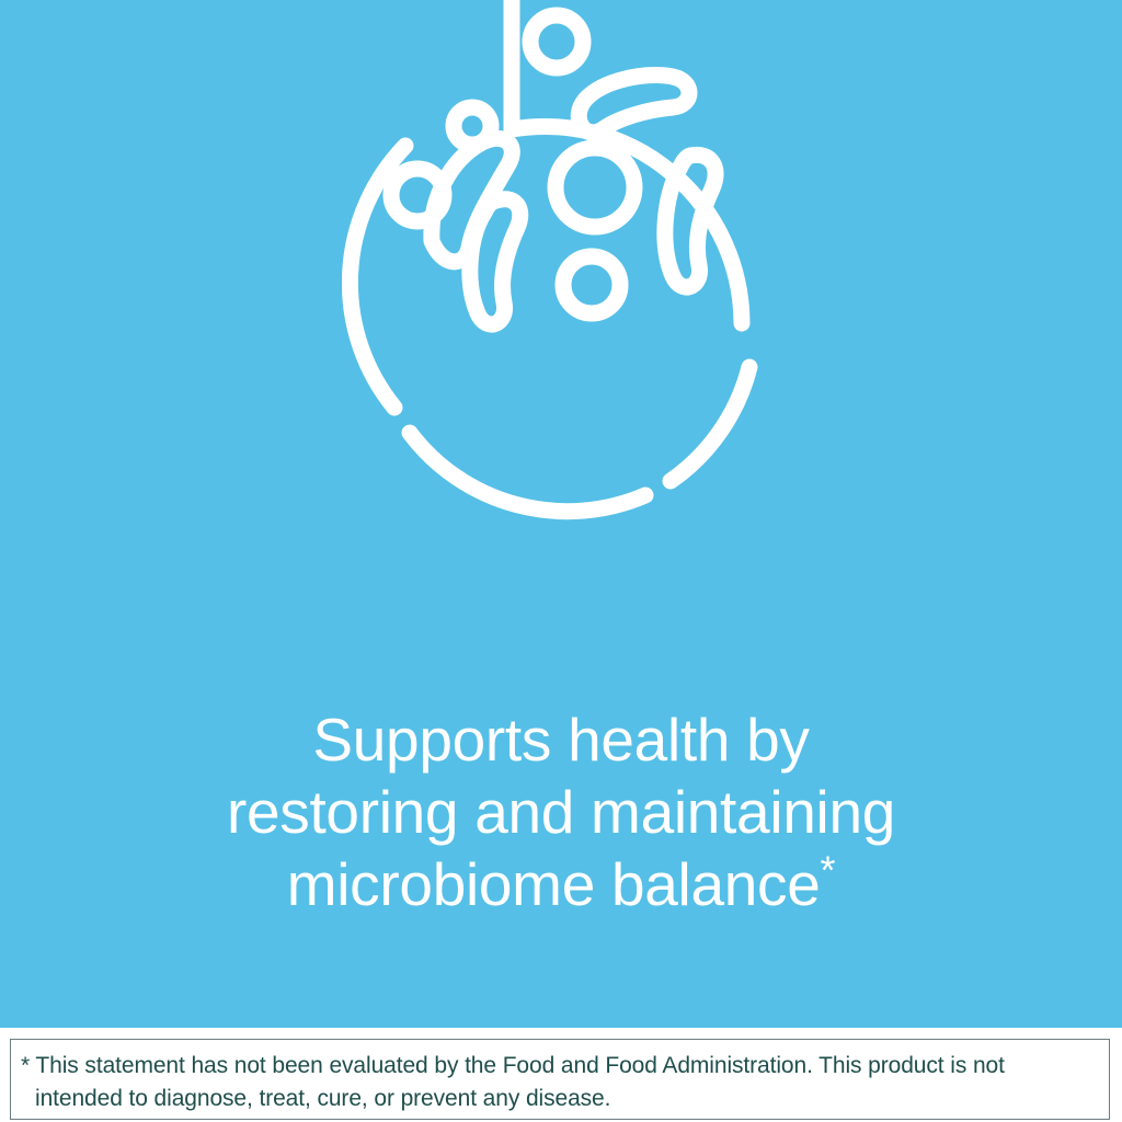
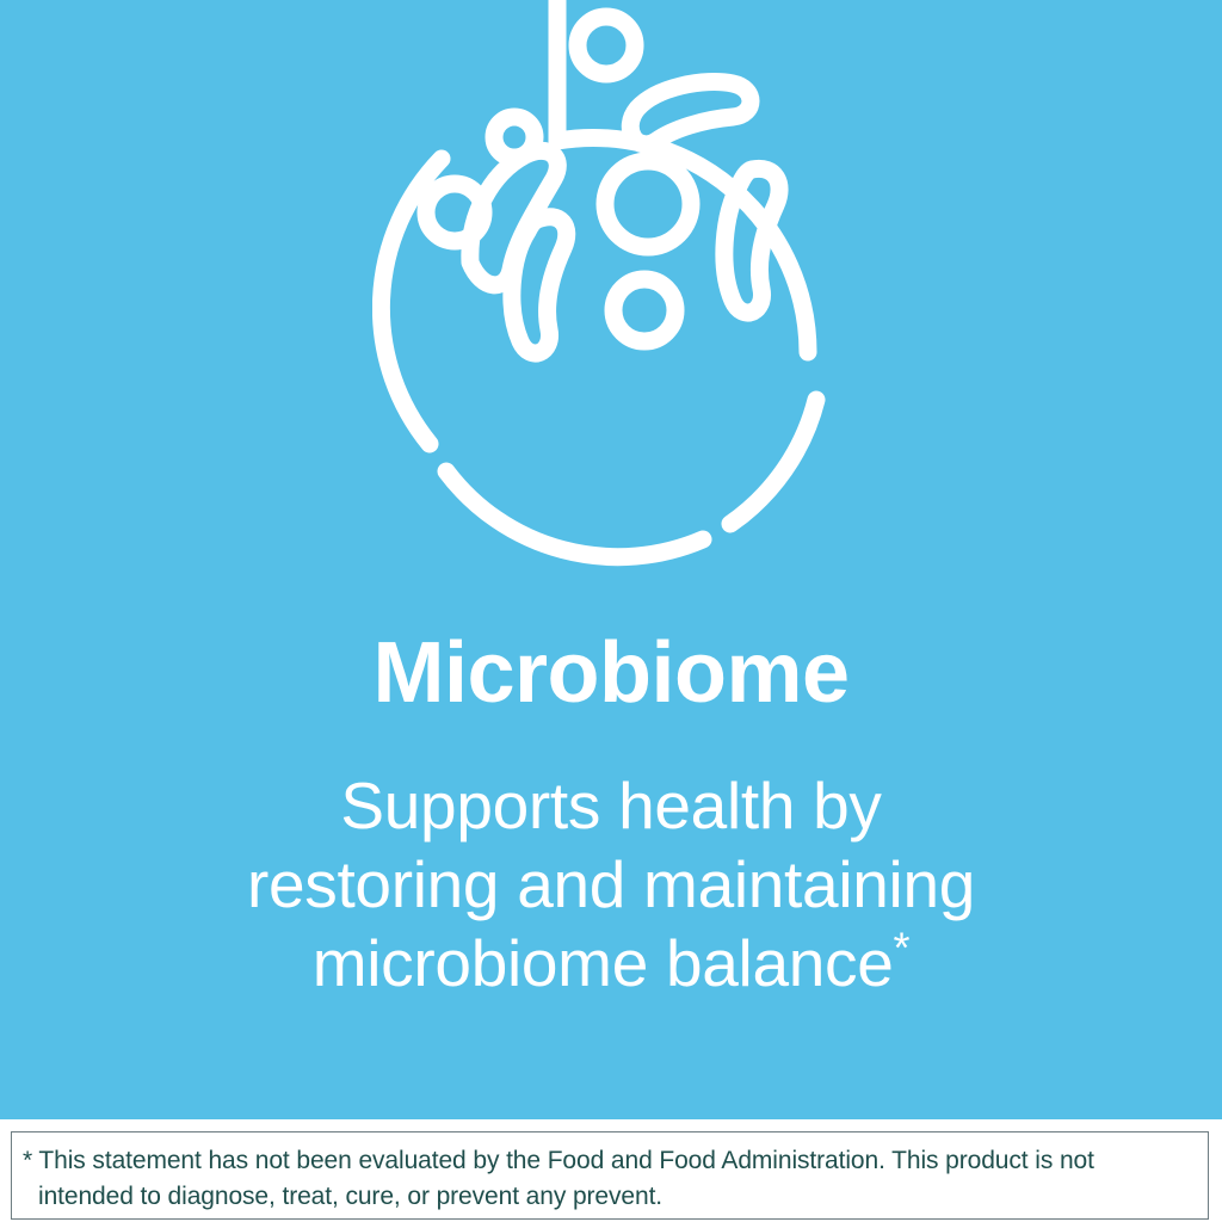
+ Microbiome
  Supports health by
  restoring and maintaining
  microbiome balance*
  * This statement has not been evaluated by the Food and Food Administration. This product is not
- intended to diagnose, treat, cure, or prevent any disease.
+ intended to diagnose, treat, cure, or prevent any prevent.
